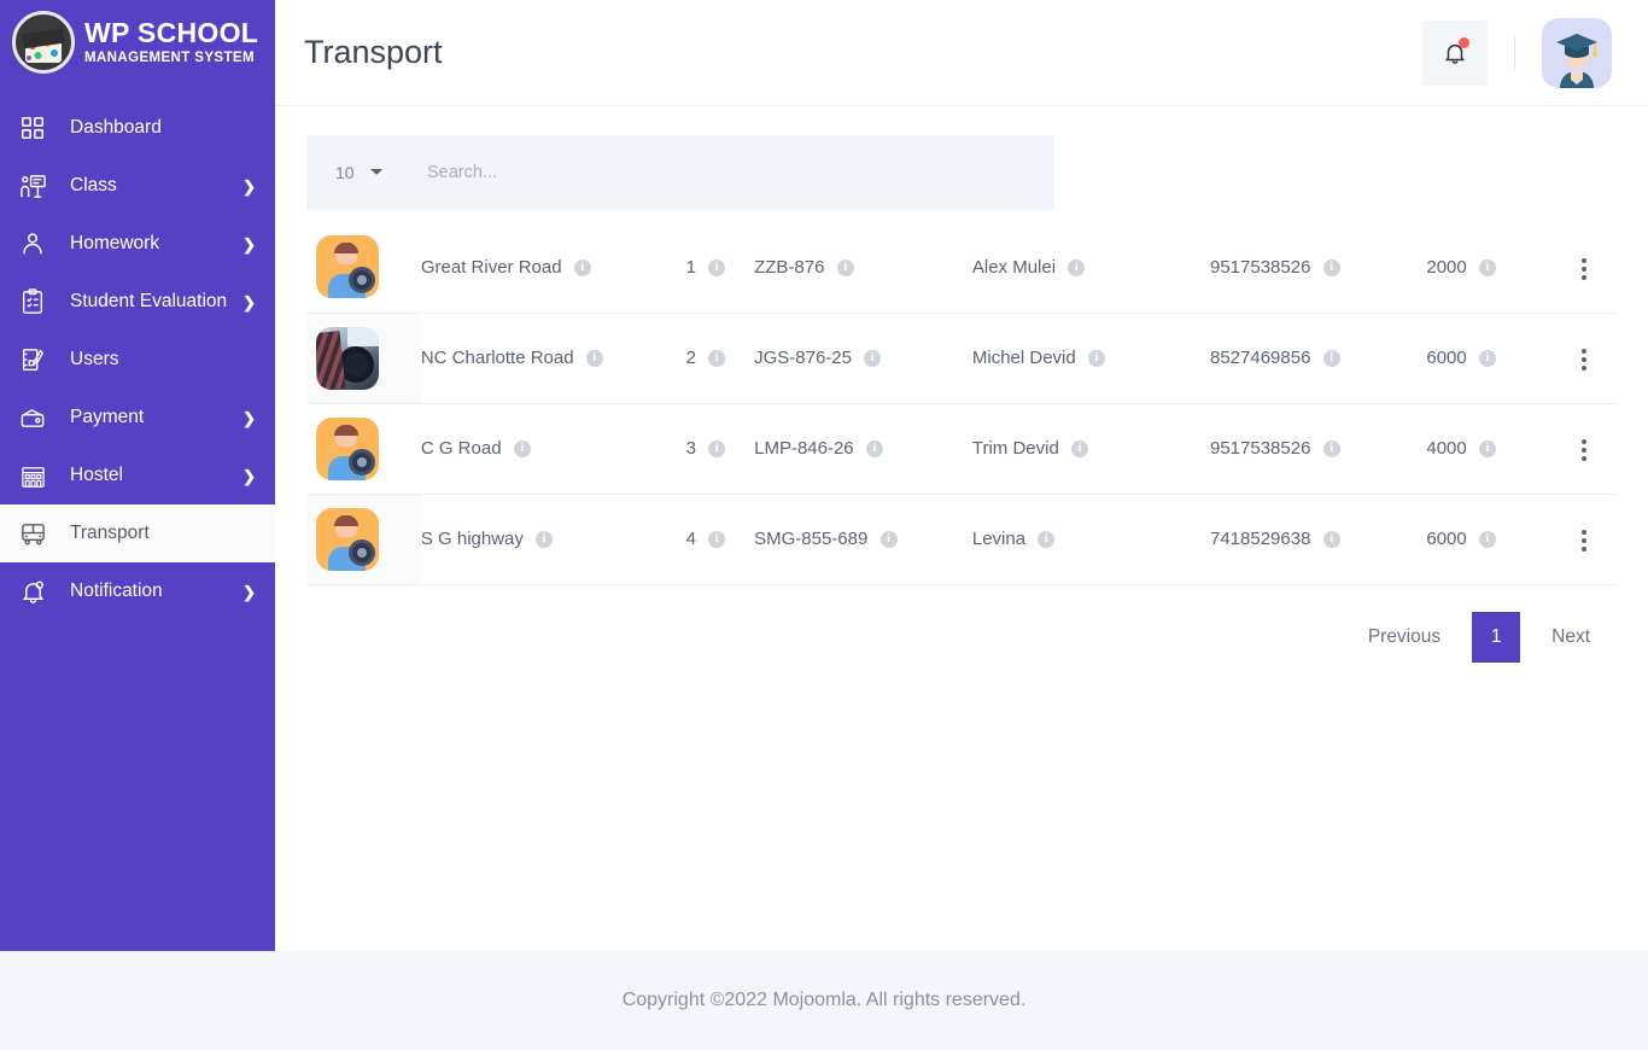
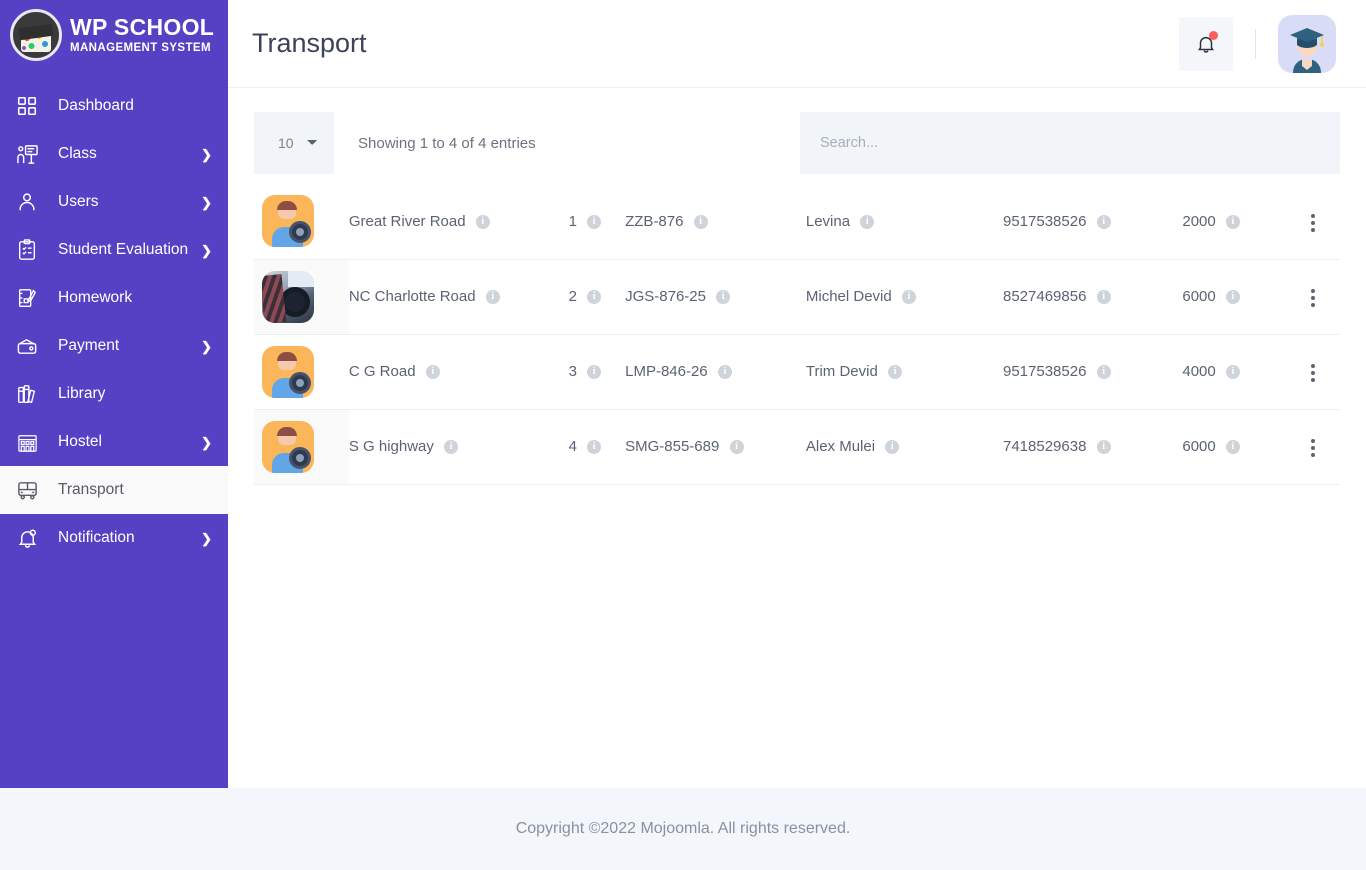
  WP SCHOOL
  MANAGEMENT SYSTEM
  Dashboard
  Class
  ❯
- Homework
+ Users
  ❯
  Student Evaluation
  ❯
- Users
+ Homework
  Payment
  ❯
+ Library
  Hostel
  ❯
  Transport
  Notification
  ❯
  Transport
  10
+ Showing 1 to 4 of 4 entries
  Search...
- 	Great River Road i	1 i	ZZB-876 i	Alex Mulei i	9517538526 i	2000 i
+ 	Great River Road i	1 i	ZZB-876 i	Levina i	9517538526 i	2000 i
  	NC Charlotte Road i	2 i	JGS-876-25 i	Michel Devid i	8527469856 i	6000 i
  	C G Road i	3 i	LMP-846-26 i	Trim Devid i	9517538526 i	4000 i
- 	S G highway i	4 i	SMG-855-689 i	Levina i	7418529638 i	6000 i
+ 	S G highway i	4 i	SMG-855-689 i	Alex Mulei i	7418529638 i	6000 i
- Previous
- 1
- Next
  Copyright ©2022 Mojoomla. All rights reserved.
